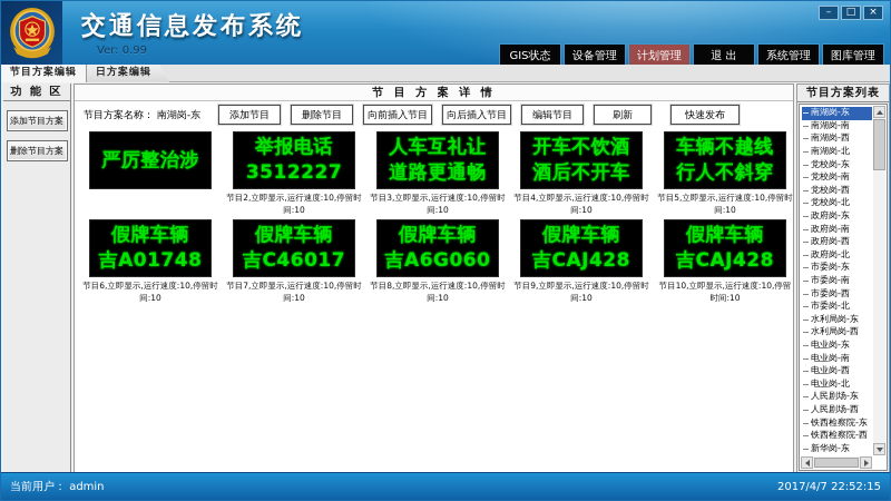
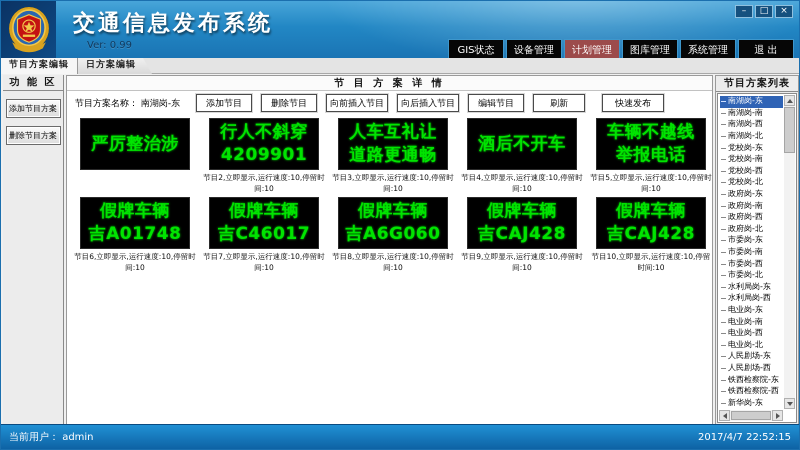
  交通信息发布系统
  Ver: 0.99
  –
  □
  ×
  GIS状态
  设备管理
  计划管理
- 退 出
+ 图库管理
  系统管理
- 图库管理
+ 退 出
  节目方案编辑
  日方案编辑
  功 能 区
  添加节目方案
  删除节目方案
  节 目 方 案 详 情
  节目方案名称： 南湖岗-东
  添加节目
  删除节目
  向前插入节目
  向后插入节目
  编辑节目
  刷新
  快速发布
  严厉整治涉
- 举报电话
+ 行人不斜穿
- 3512227
+ 4209901
  节目2,立即显示,运行速度:10,停留时间:10
  人车互礼让
  道路更通畅
  节目3,立即显示,运行速度:10,停留时间:10
- 开车不饮酒
  酒后不开车
  节目4,立即显示,运行速度:10,停留时间:10
  车辆不越线
- 行人不斜穿
+ 举报电话
  节目5,立即显示,运行速度:10,停留时间:10
  假牌车辆
  吉A01748
  节目6,立即显示,运行速度:10,停留时间:10
  假牌车辆
  吉C46017
  节目7,立即显示,运行速度:10,停留时间:10
  假牌车辆
  吉A6G060
  节目8,立即显示,运行速度:10,停留时间:10
  假牌车辆
  吉CAJ428
  节目9,立即显示,运行速度:10,停留时间:10
  假牌车辆
  吉CAJ428
  节目10,立即显示,运行速度:10,停留时间:10
  节目方案列表
  南湖岗-东
  南湖岗-南
  南湖岗-西
  南湖岗-北
  党校岗-东
  党校岗-南
  党校岗-西
  党校岗-北
  政府岗-东
  政府岗-南
  政府岗-西
  政府岗-北
  市委岗-东
  市委岗-南
  市委岗-西
  市委岗-北
  水利局岗-东
  水利局岗-西
  电业岗-东
  电业岗-南
  电业岗-西
  电业岗-北
  人民剧场-东
  人民剧场-西
  铁西检察院-东
  铁西检察院-西
  新华岗-东
  当前用户： admin
  2017/4/7 22:52:15
